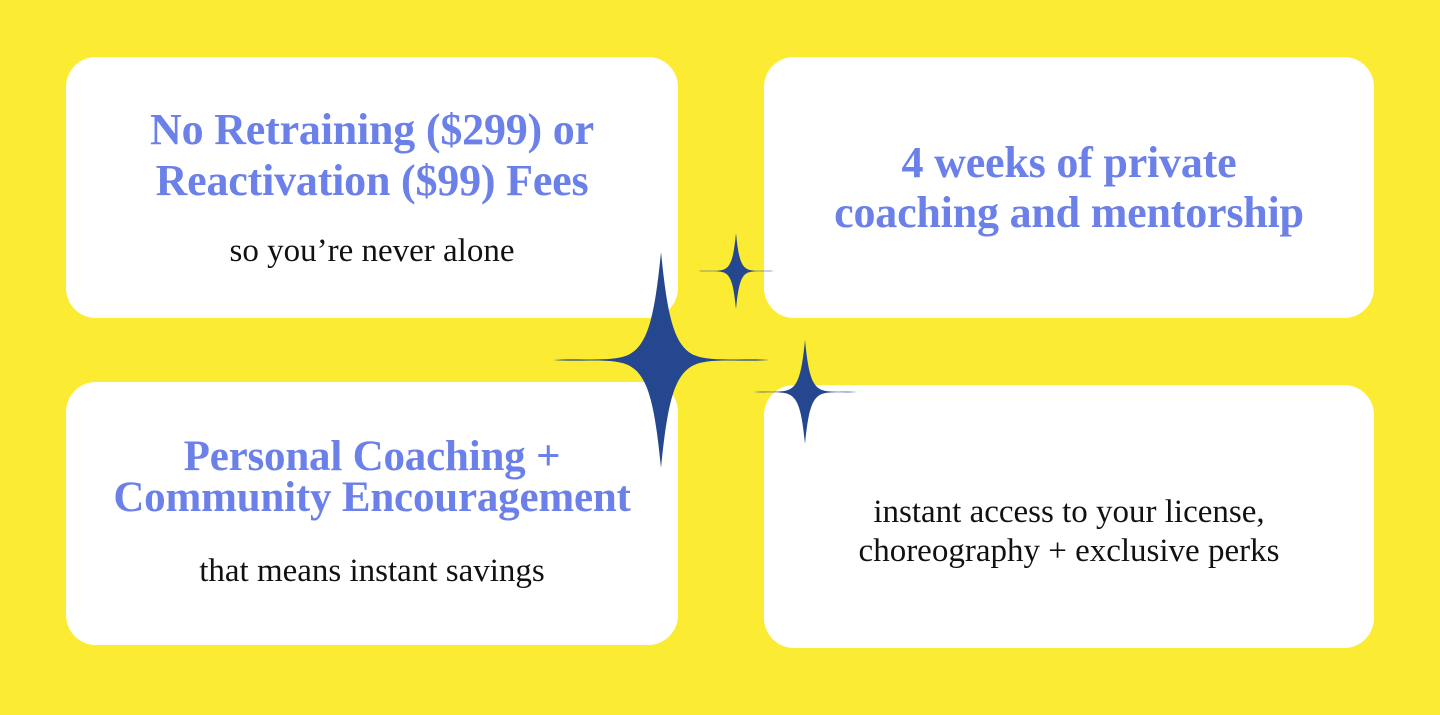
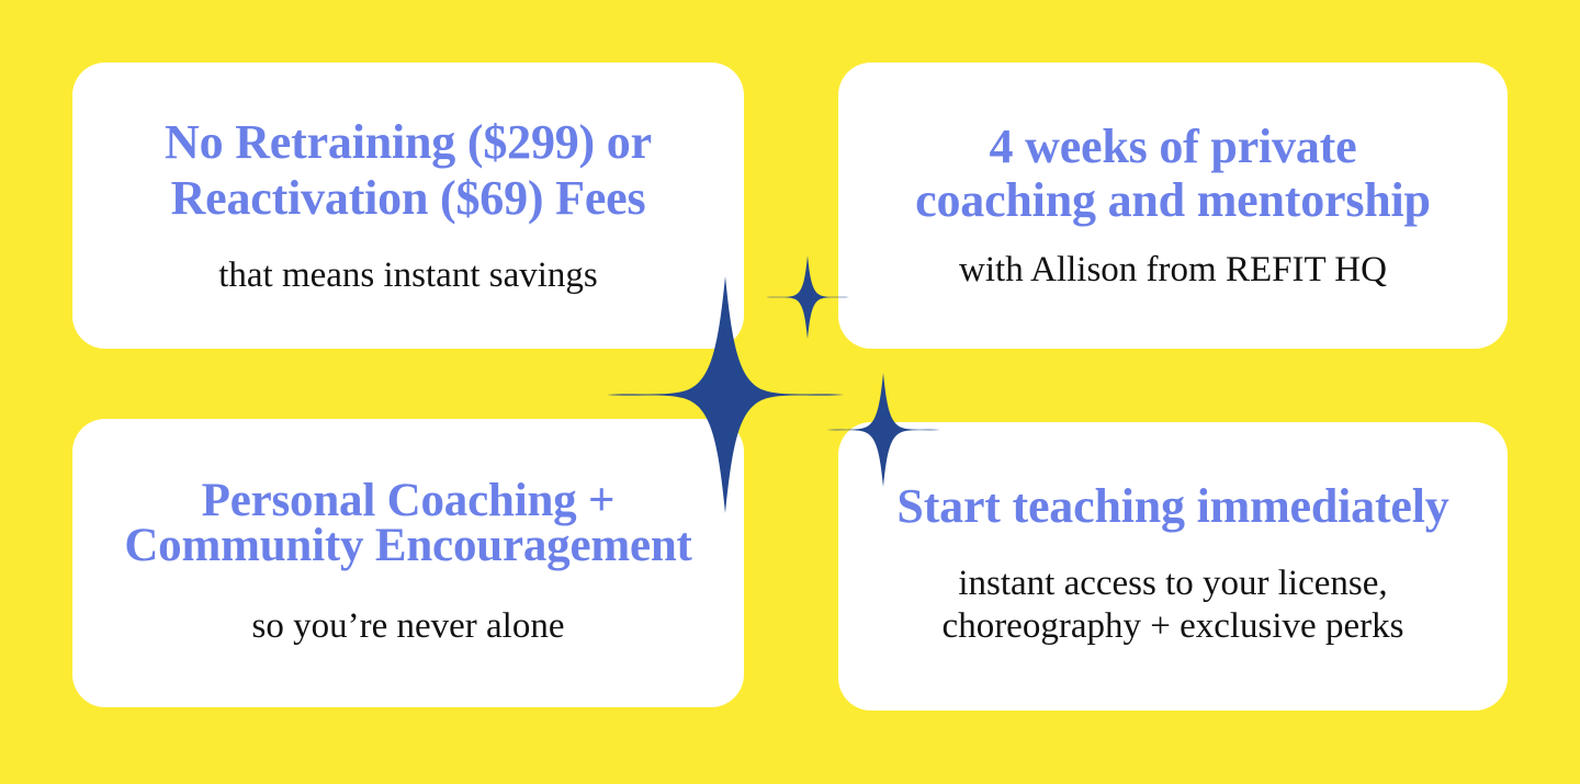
- No Retraining ($299) or Reactivation ($99) Fees
+ No Retraining ($299) or Reactivation ($69) Fees
- so you’re never alone
+ that means instant savings
  4 weeks of private coaching and mentorship
+ with Allison from REFIT HQ
  Personal Coaching + Community Encouragement
- that means instant savings
+ so you’re never alone
+ Start teaching immediately
  instant access to your license, choreography + exclusive perks
